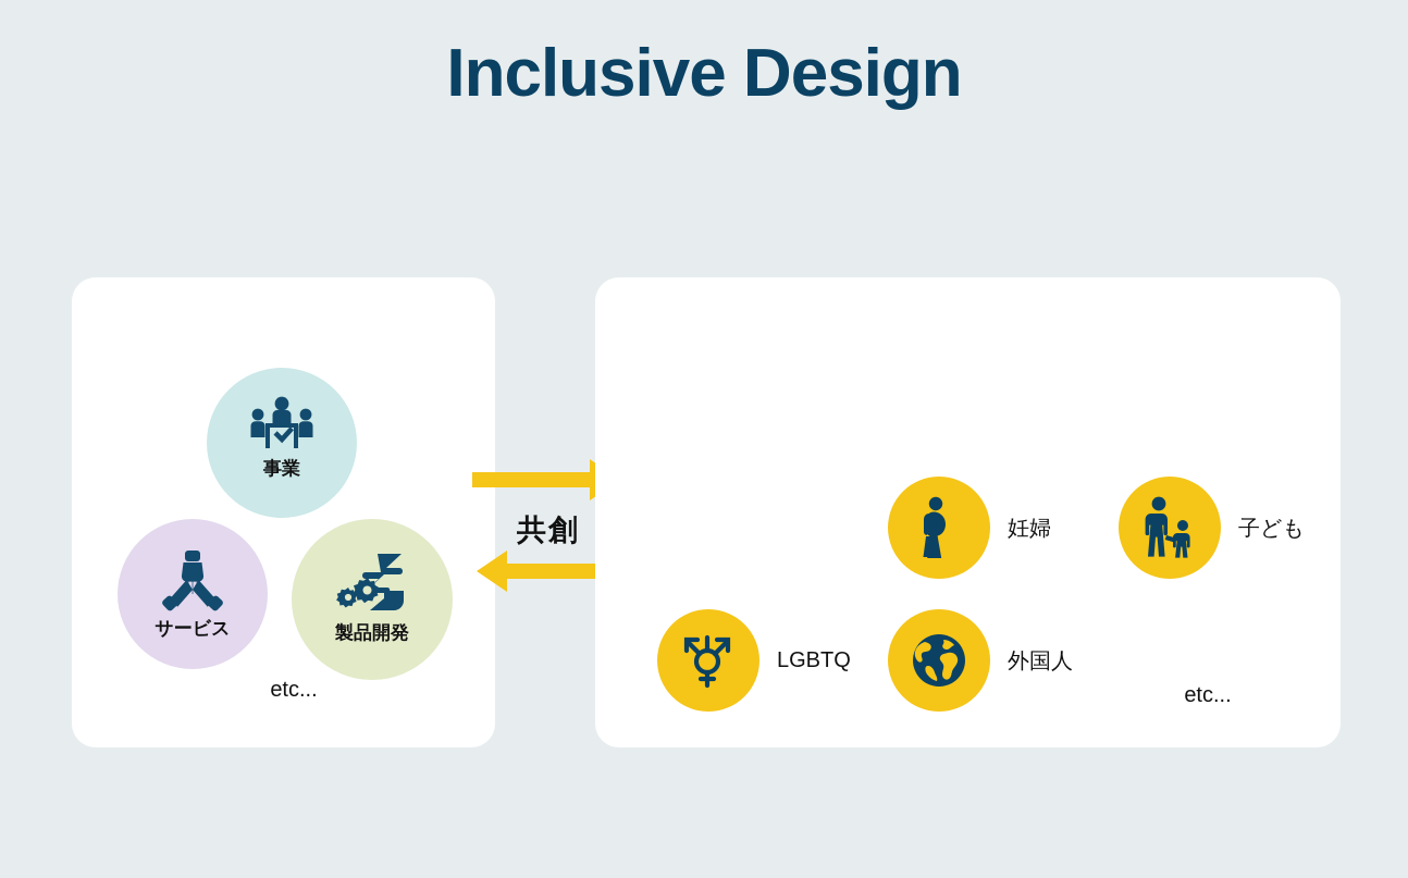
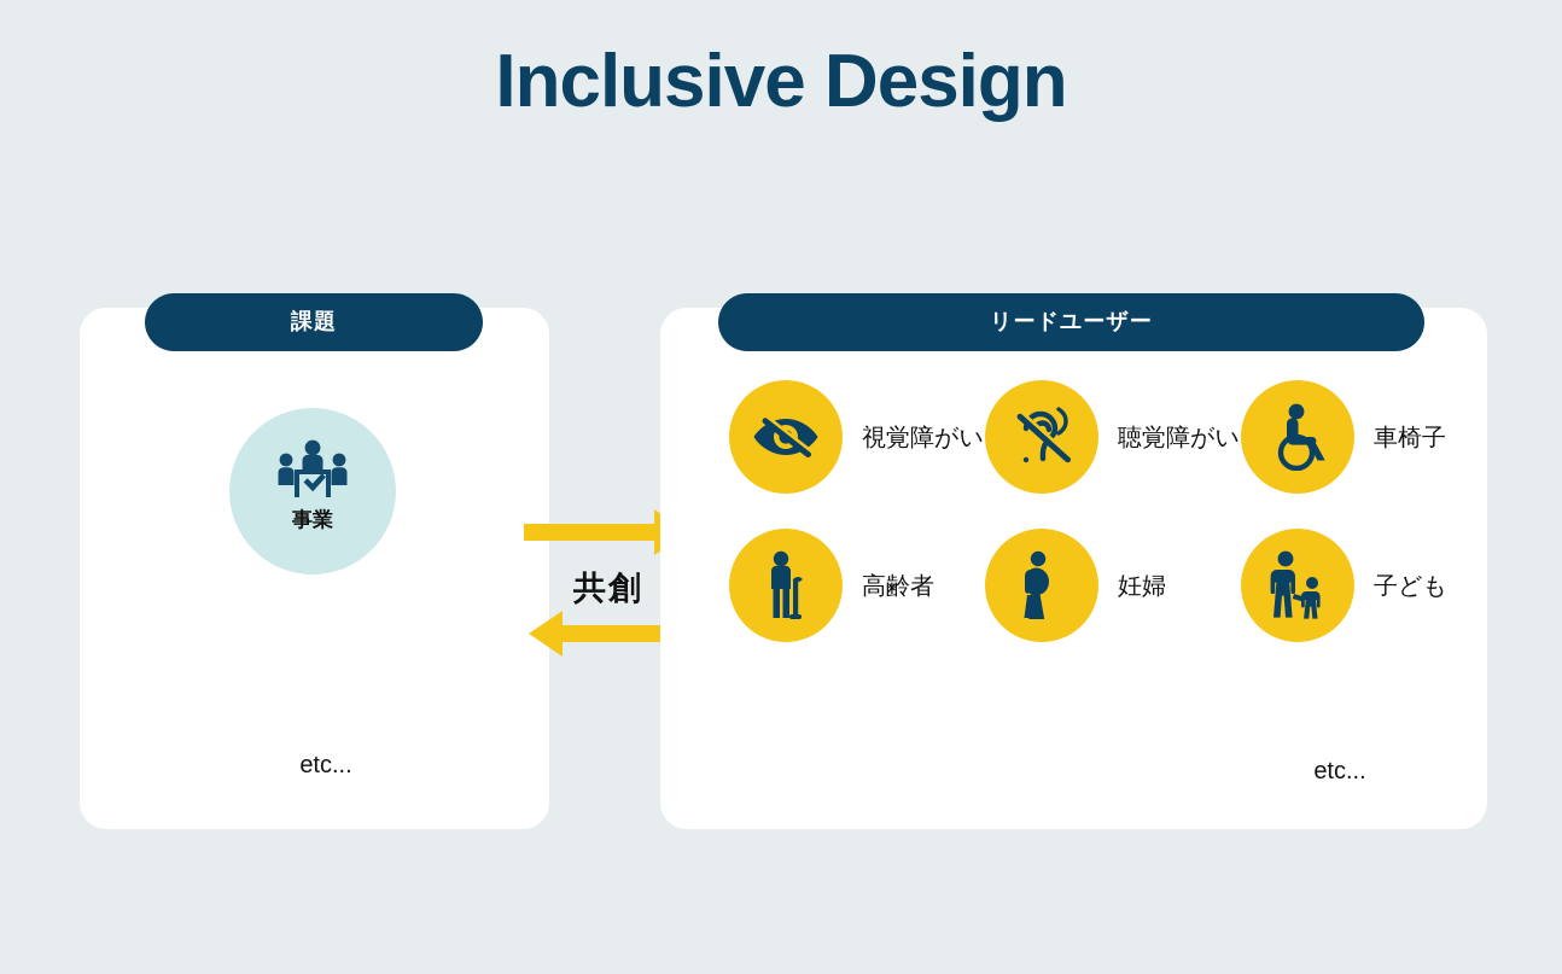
  Inclusive Design
+ 課題
  事業
- サービス
- 製品開発
  etc...
  共創
+ リードユーザー
+ 視覚障がい
+ 聴覚障がい
+ 車椅子
+ 高齢者
  妊婦
  子ども
- LGBTQ
- 外国人
  etc...
